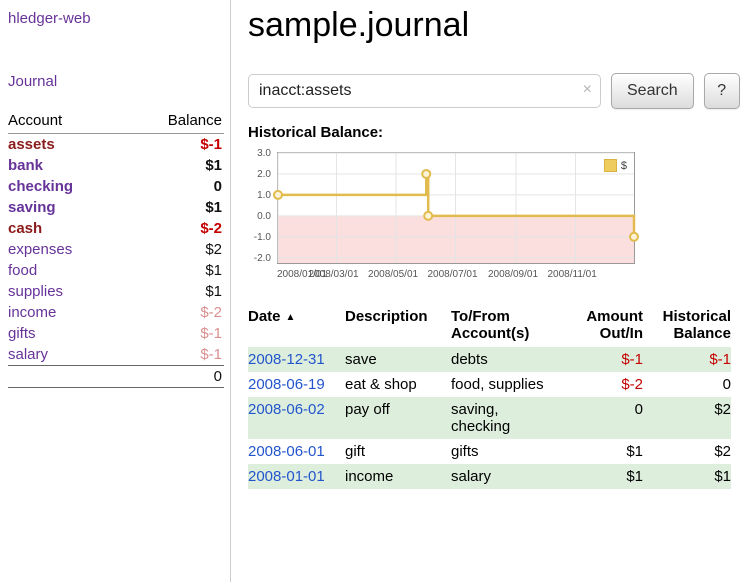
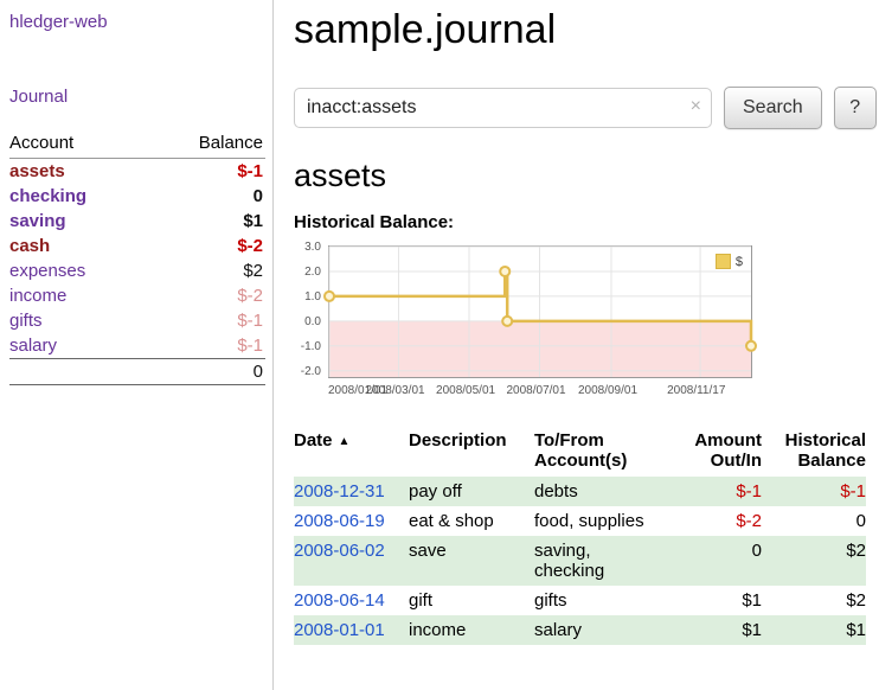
  hledger-web
  Journal
  Account	Balance
  assets	$-1
- bank	$1
  checking	0
  saving	$1
  cash	$-2
  expenses	$2
- food	$1
- supplies	$1
  income	$-2
  gifts	$-1
  salary	$-1
  	0
  sample.journal
  inacct:assets
  ×
  Search
  ?
+ assets
  Historical Balance:
  3.0
  2.0
  1.0
  0.0
  -1.0
  -2.0
  $
  2008/01/01
  2008/03/01
  2008/05/01
  2008/07/01
  2008/09/01
- 2008/11/01
+ 2008/11/17
  Date ▲	Description	To/From Account(s)	Amount Out/In	Historical Balance
- 2008-12-31	save	debts	$-1	$-1
+ 2008-12-31	pay off	debts	$-1	$-1
  2008-06-19	eat & shop	food, supplies	$-2	0
- 2008-06-02	pay off	saving, checking	0	$2
+ 2008-06-02	save	saving, checking	0	$2
- 2008-06-01	gift	gifts	$1	$2
+ 2008-06-14	gift	gifts	$1	$2
  2008-01-01	income	salary	$1	$1
